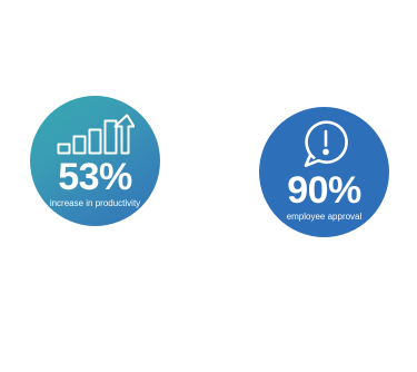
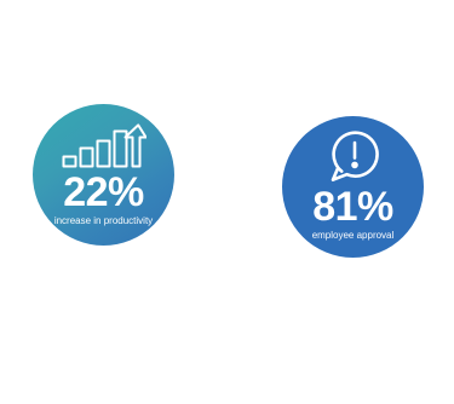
- 53%
+ 22%
  increase in productivity
- 90%
+ 81%
  employee approval
